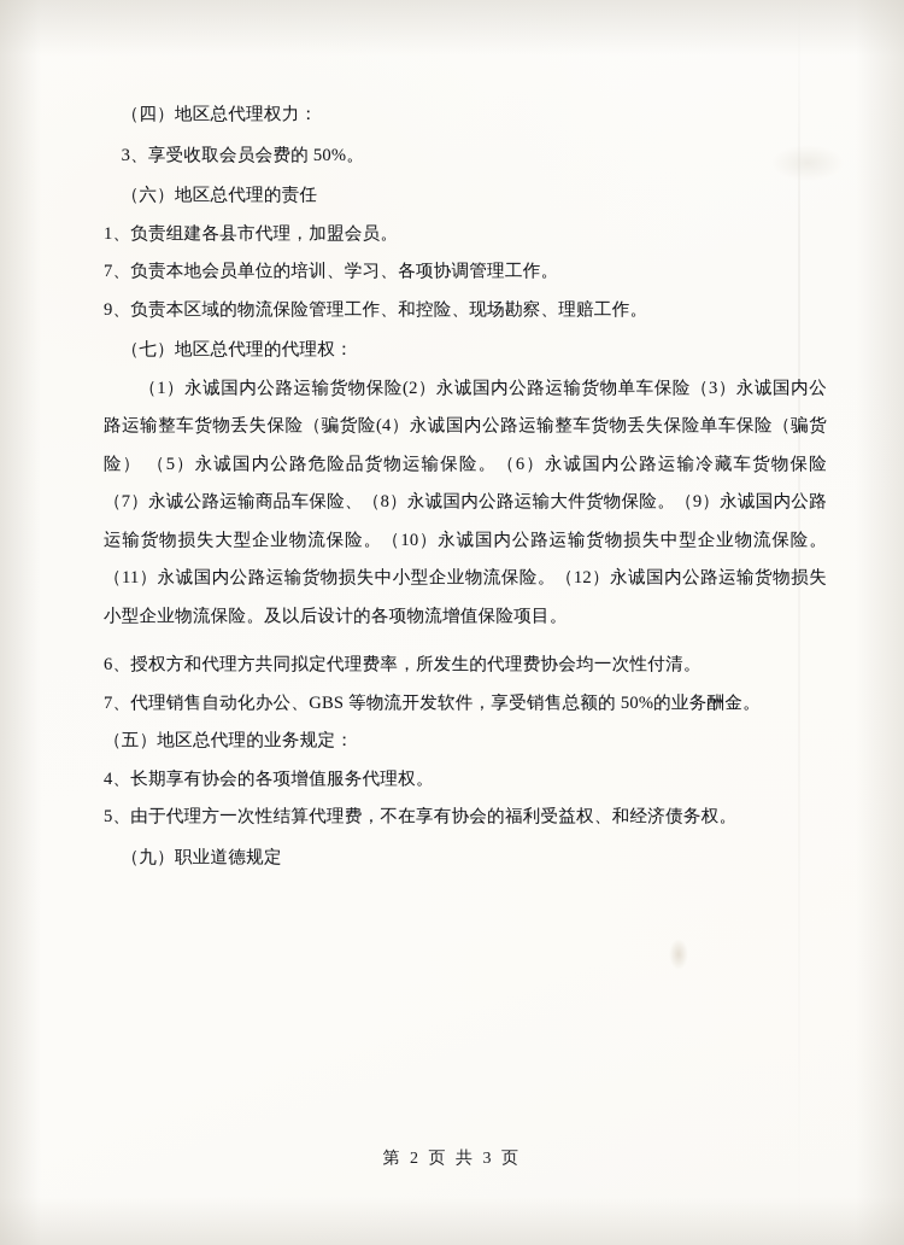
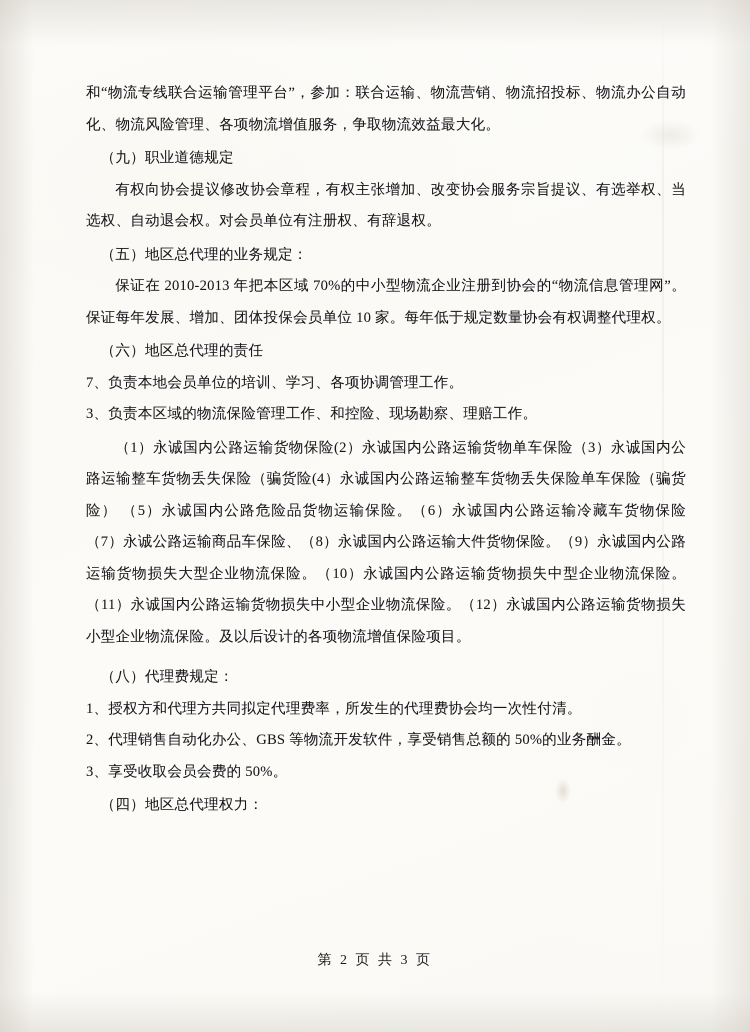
+ 和“物流专线联合运输管理平台”，参加：联合运输、物流营销、物流招投标、物流办公自动化、物流风险管理、各项物流增值服务，争取物流效益最大化。
- （四）地区总代理权力：
+ （九）职业道德规定
+ 有权向协会提议修改协会章程，有权主张增加、改变协会服务宗旨提议、有选举权、当选权、自动退会权。对会员单位有注册权、有辞退权。
- 3、享受收取会员会费的 50%。
+ （五）地区总代理的业务规定：
+ 保证在 2010-2013 年把本区域 70%的中小型物流企业注册到协会的“物流信息管理网”。保证每年发展、增加、团体投保会员单位 10 家。每年低于规定数量协会有权调整代理权。
  （六）地区总代理的责任
- 1、负责组建各县市代理，加盟会员。
  7、负责本地会员单位的培训、学习、各项协调管理工作。
- 9、负责本区域的物流保险管理工作、和控险、现场勘察、理赔工作。
+ 3、负责本区域的物流保险管理工作、和控险、现场勘察、理赔工作。
- （七）地区总代理的代理权：
  （1）永诚国内公路运输货物保险(2）永诚国内公路运输货物单车保险（3）永诚国内公路运输整车货物丢失保险（骗货险(4）永诚国内公路运输整车货物丢失保险单车保险（骗货险） （5）永诚国内公路危险品货物运输保险。（6）永诚国内公路运输冷藏车货物保险（7）永诚公路运输商品车保险、（8）永诚国内公路运输大件货物保险。（9）永诚国内公路运输货物损失大型企业物流保险。（10）永诚国内公路运输货物损失中型企业物流保险。（11）永诚国内公路运输货物损失中小型企业物流保险。（12）永诚国内公路运输货物损失小型企业物流保险。及以后设计的各项物流增值保险项目。
+ （八）代理费规定：
- 6、授权方和代理方共同拟定代理费率，所发生的代理费协会均一次性付清。
+ 1、授权方和代理方共同拟定代理费率，所发生的代理费协会均一次性付清。
- 7、代理销售自动化办公、GBS 等物流开发软件，享受销售总额的 50%的业务酬金。
+ 2、代理销售自动化办公、GBS 等物流开发软件，享受销售总额的 50%的业务酬金。
- （五）地区总代理的业务规定：
+ 3、享受收取会员会费的 50%。
- 4、长期享有协会的各项增值服务代理权。
- 5、由于代理方一次性结算代理费，不在享有协会的福利受益权、和经济债务权。
- （九）职业道德规定
+ （四）地区总代理权力：
  第 2 页 共 3 页
